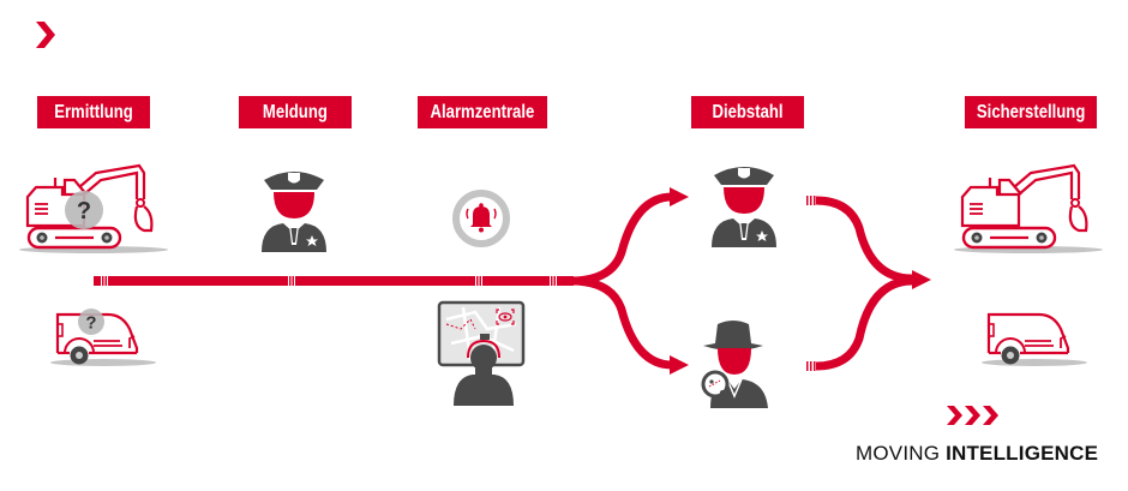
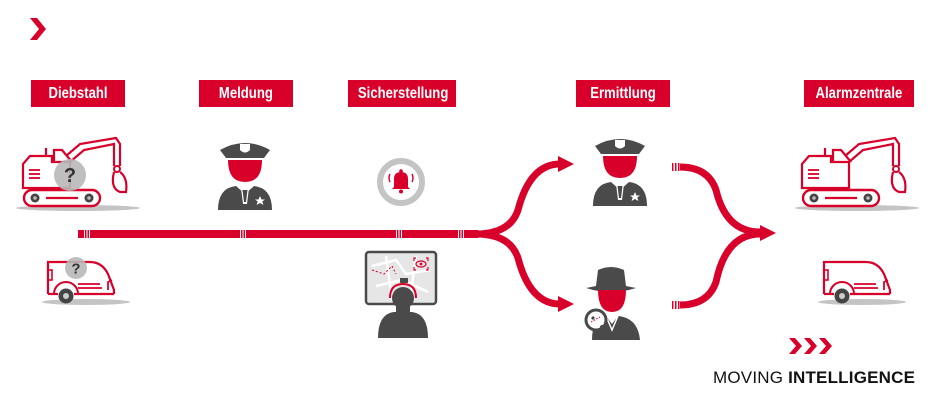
- Ermittlung
+ Diebstahl
  Meldung
- Alarmzentrale
+ Sicherstellung
- Diebstahl
+ Ermittlung
- Sicherstellung
+ Alarmzentrale
  ?
  ?
  MOVING INTELLIGENCE
